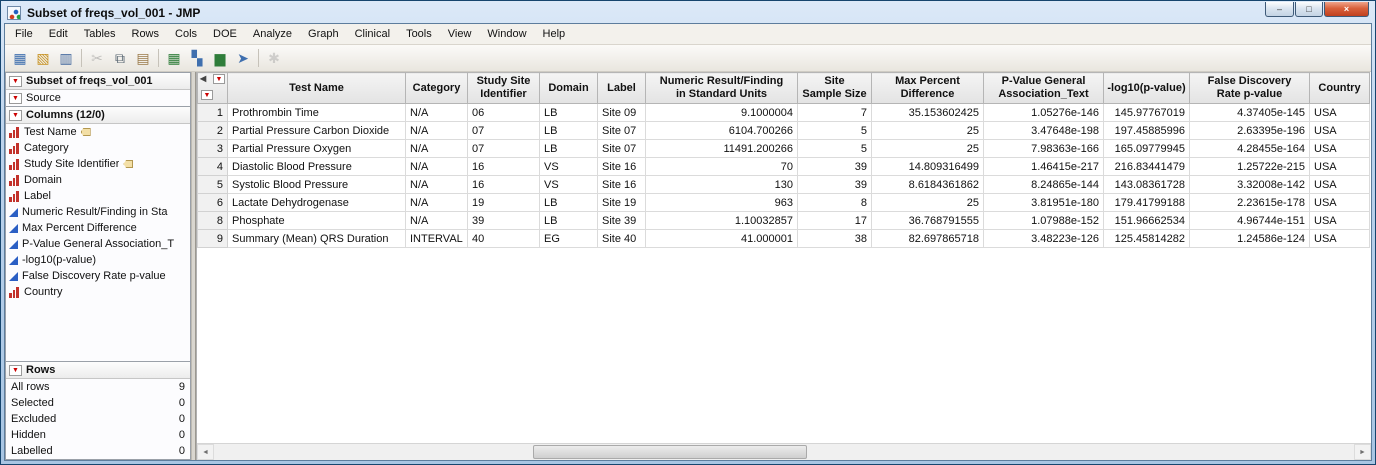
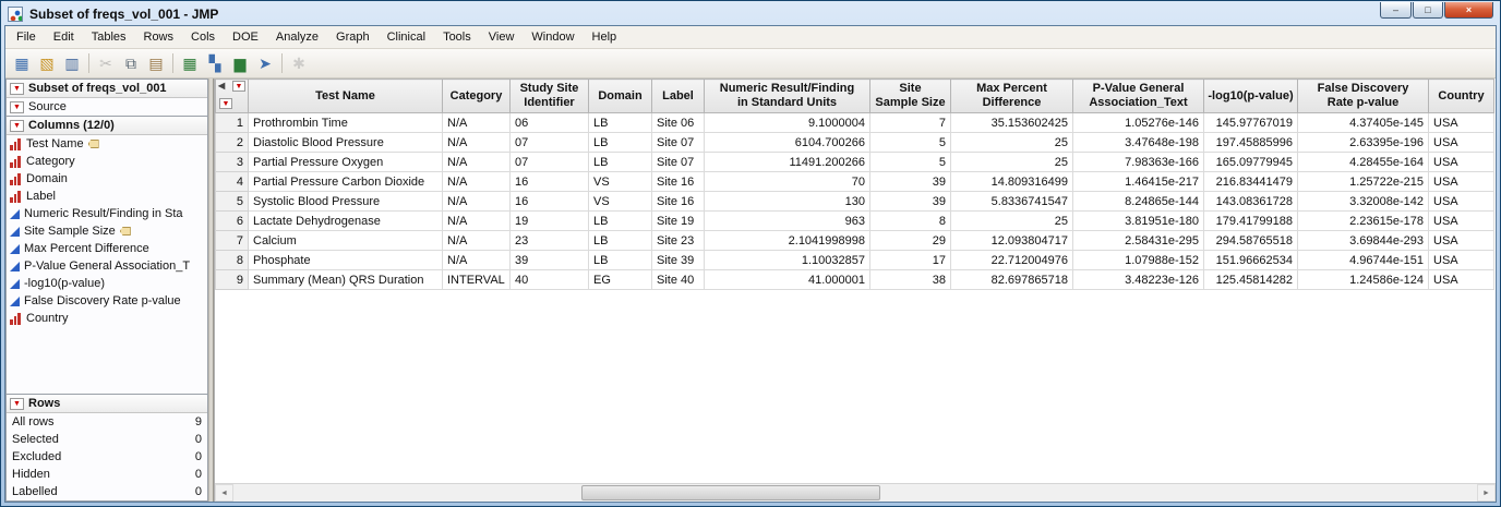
  Subset of freqs_vol_001 - JMP
  –
  □
  ×
  File
  Edit
  Tables
  Rows
  Cols
  DOE
  Analyze
  Graph
  Clinical
  Tools
  View
  Window
  Help
  ▦
  ▧
  ▥
  ✂
  ⧉
  ▤
  ▦
  ▚
  ▆
  ➤
  ✱
  Subset of freqs_vol_001
  Source
  Columns (12/0)
  Test Name
  Category
- Study Site Identifier
  Domain
  Label
  Numeric Result/Finding in Sta
+ Site Sample Size
  Max Percent Difference
  P-Value General Association_T
  -log10(p-value)
  False Discovery Rate p-value
  Country
  Rows
  All rows
  9
  Selected
  0
  Excluded
  0
  Hidden
  0
  Labelled
  0
  ◀	Test Name	Category	Study Site Identifier	Domain	Label	Numeric Result/Finding in Standard Units	Site Sample Size	Max Percent Difference	P-Value General Association_Text	-log10(p-value)	False Discovery Rate p-value	Country
- 1	Prothrombin Time	N/A	06	LB	Site 09	9.1000004	7	35.153602425	1.05276e-146	145.97767019	4.37405e-145	USA
+ 1	Prothrombin Time	N/A	06	LB	Site 06	9.1000004	7	35.153602425	1.05276e-146	145.97767019	4.37405e-145	USA
- 2	Partial Pressure Carbon Dioxide	N/A	07	LB	Site 07	6104.700266	5	25	3.47648e-198	197.45885996	2.63395e-196	USA
+ 2	Diastolic Blood Pressure	N/A	07	LB	Site 07	6104.700266	5	25	3.47648e-198	197.45885996	2.63395e-196	USA
  3	Partial Pressure Oxygen	N/A	07	LB	Site 07	11491.200266	5	25	7.98363e-166	165.09779945	4.28455e-164	USA
- 4	Diastolic Blood Pressure	N/A	16	VS	Site 16	70	39	14.809316499	1.46415e-217	216.83441479	1.25722e-215	USA
+ 4	Partial Pressure Carbon Dioxide	N/A	16	VS	Site 16	70	39	14.809316499	1.46415e-217	216.83441479	1.25722e-215	USA
- 5	Systolic Blood Pressure	N/A	16	VS	Site 16	130	39	8.6184361862	8.24865e-144	143.08361728	3.32008e-142	USA
+ 5	Systolic Blood Pressure	N/A	16	VS	Site 16	130	39	5.8336741547	8.24865e-144	143.08361728	3.32008e-142	USA
  6	Lactate Dehydrogenase	N/A	19	LB	Site 19	963	8	25	3.81951e-180	179.41799188	2.23615e-178	USA
+ 7	Calcium	N/A	23	LB	Site 23	2.1041998998	29	12.093804717	2.58431e-295	294.58765518	3.69844e-293	USA
- 8	Phosphate	N/A	39	LB	Site 39	1.10032857	17	36.768791555	1.07988e-152	151.96662534	4.96744e-151	USA
+ 8	Phosphate	N/A	39	LB	Site 39	1.10032857	17	22.712004976	1.07988e-152	151.96662534	4.96744e-151	USA
  9	Summary (Mean) QRS Duration	INTERVAL	40	EG	Site 40	41.000001	38	82.697865718	3.48223e-126	125.45814282	1.24586e-124	USA
